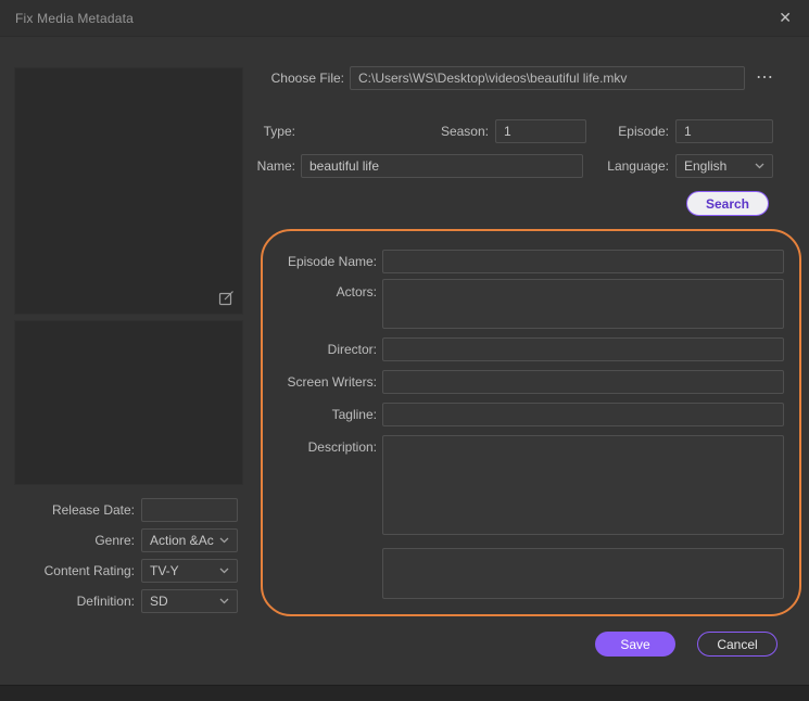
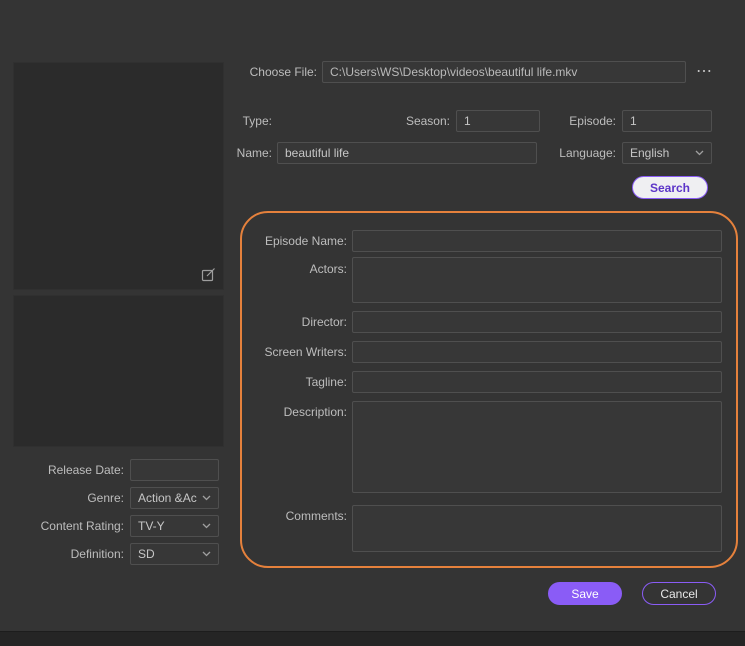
- Fix Media Metadata
- ✕
  Release Date:
  Genre:
  Action &Ac
  Content Rating:
  TV-Y
  Definition:
  SD
  Choose File:
  C:\Users\WS\Desktop\videos\beautiful life.mkv
  ⋯
  Type:
  Season:
  1
  Episode:
  1
  Name:
  beautiful life
  Language:
  English
  Search
  Episode Name:
  Actors:
  Director:
  Screen Writers:
  Tagline:
  Description:
+ Comments:
  Save
  Cancel
